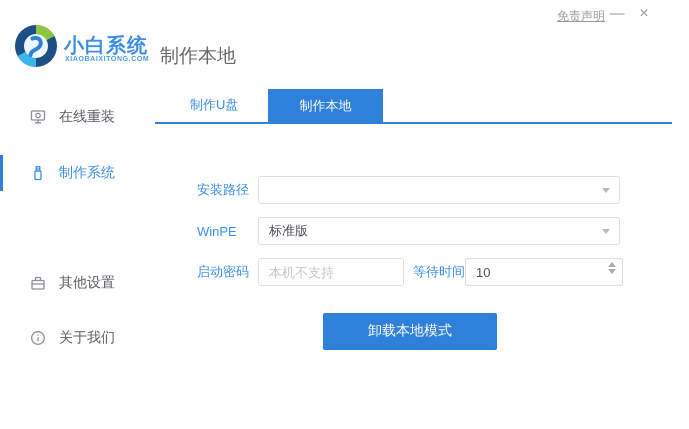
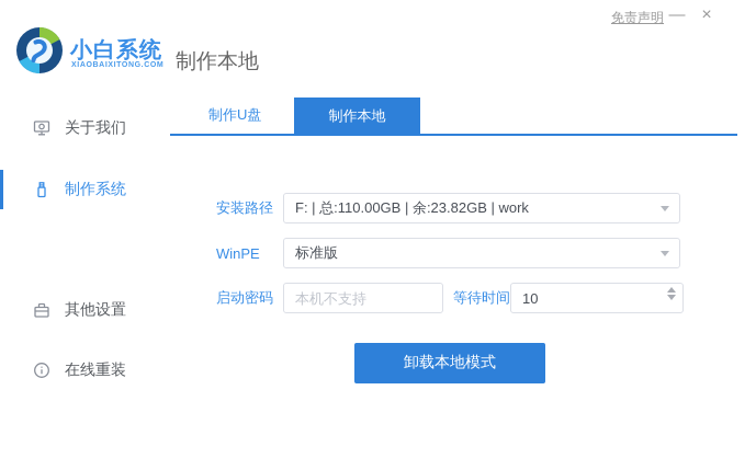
  免责声明
  —
  ×
  小白系统
  制作本地
- 在线重装
+ 关于我们
  制作系统
  其他设置
- 关于我们
+ 在线重装
  制作U盘
  制作本地
  安装路径
+ F: | 总:110.00GB | 余:23.82GB | work
  WinPE
  标准版
  启动密码
  本机不支持
  等待时间
  10
  卸载本地模式
